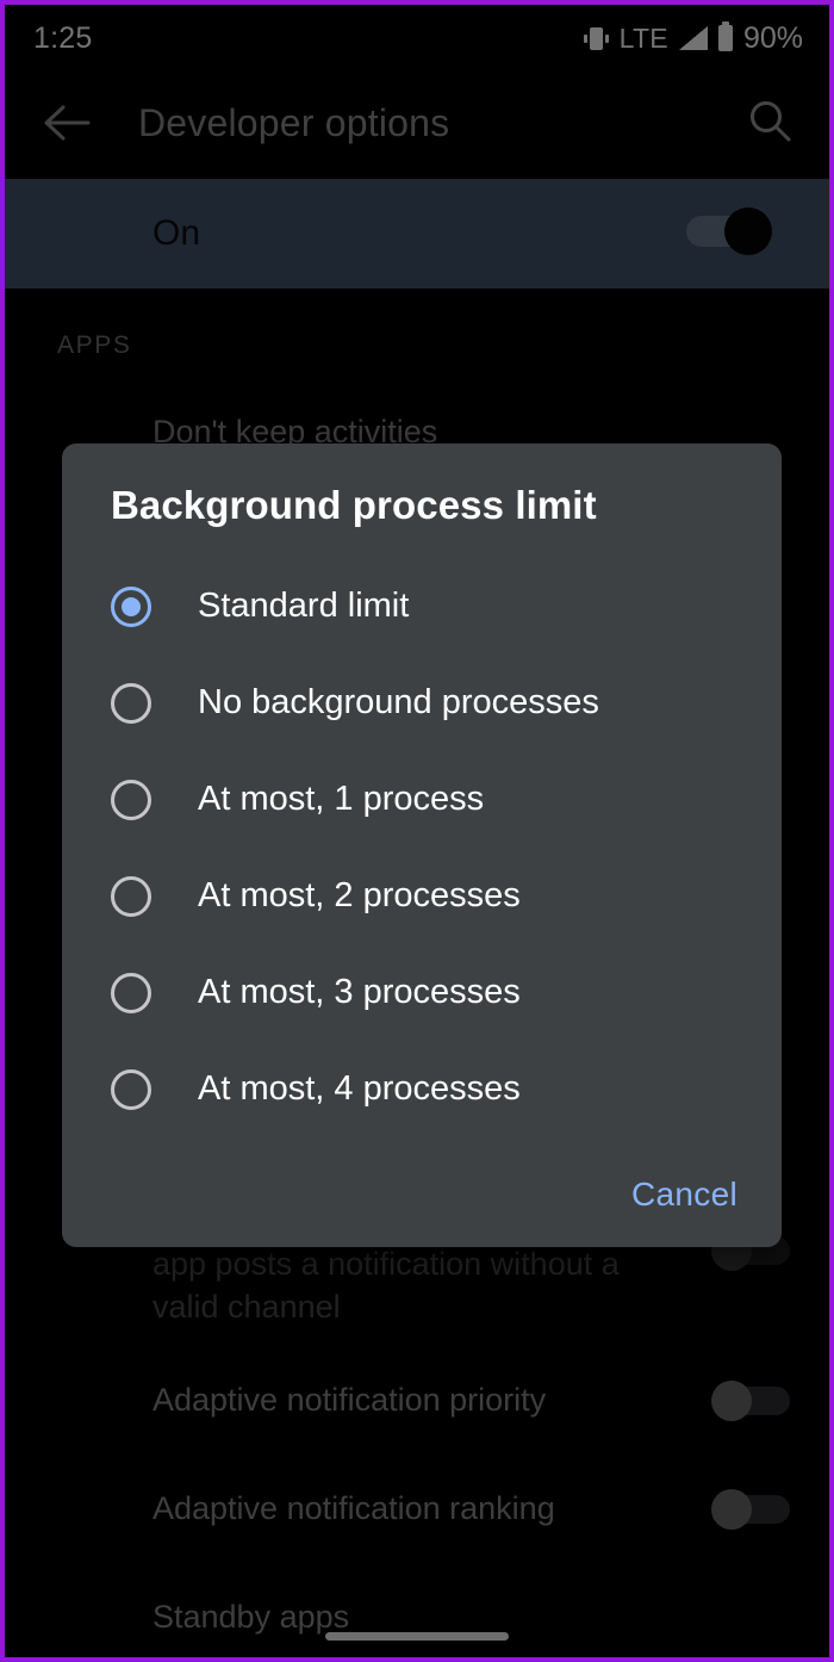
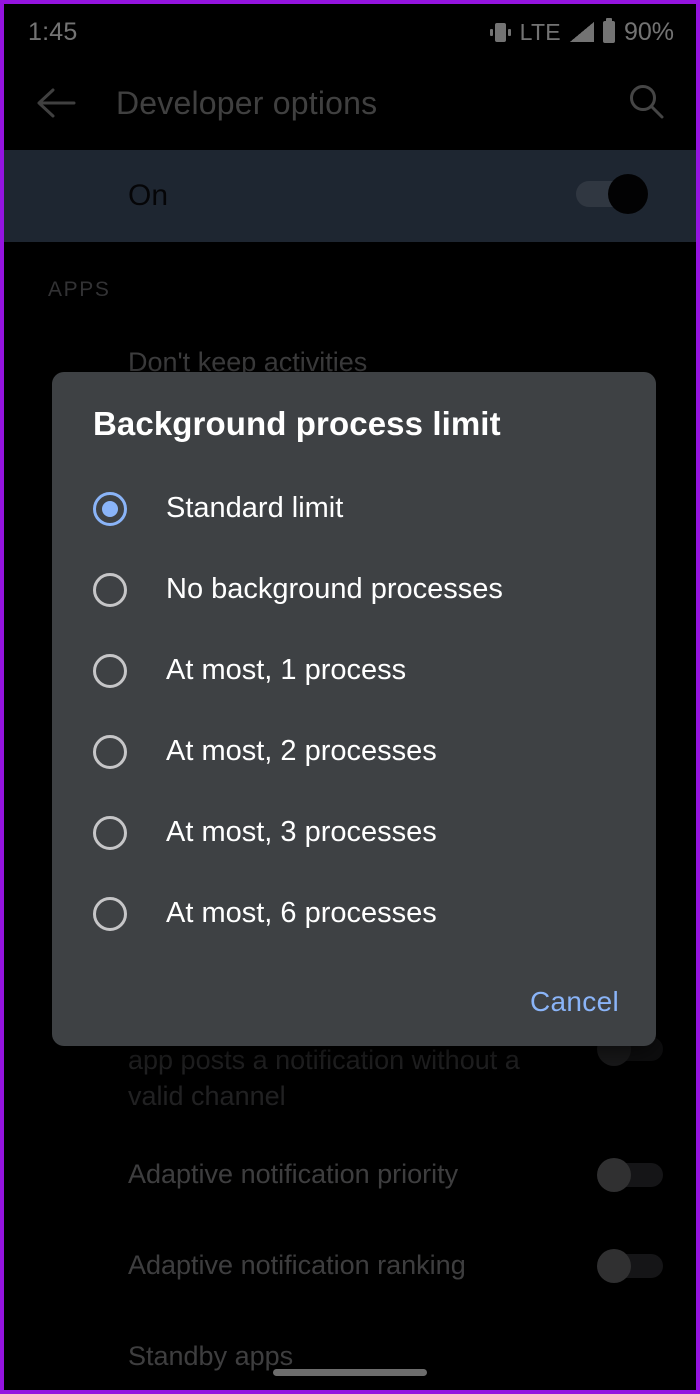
- 1:25
+ 1:45
  LTE
  90%
  Developer options
  On
  APPS
  Don't keep activities
  app posts a notification without a valid channel
  Adaptive notification priority
  Adaptive notification ranking
  Standby apps
  Background process limit
  Standard limit
  No background processes
  At most, 1 process
  At most, 2 processes
  At most, 3 processes
- At most, 4 processes
+ At most, 6 processes
  Cancel
